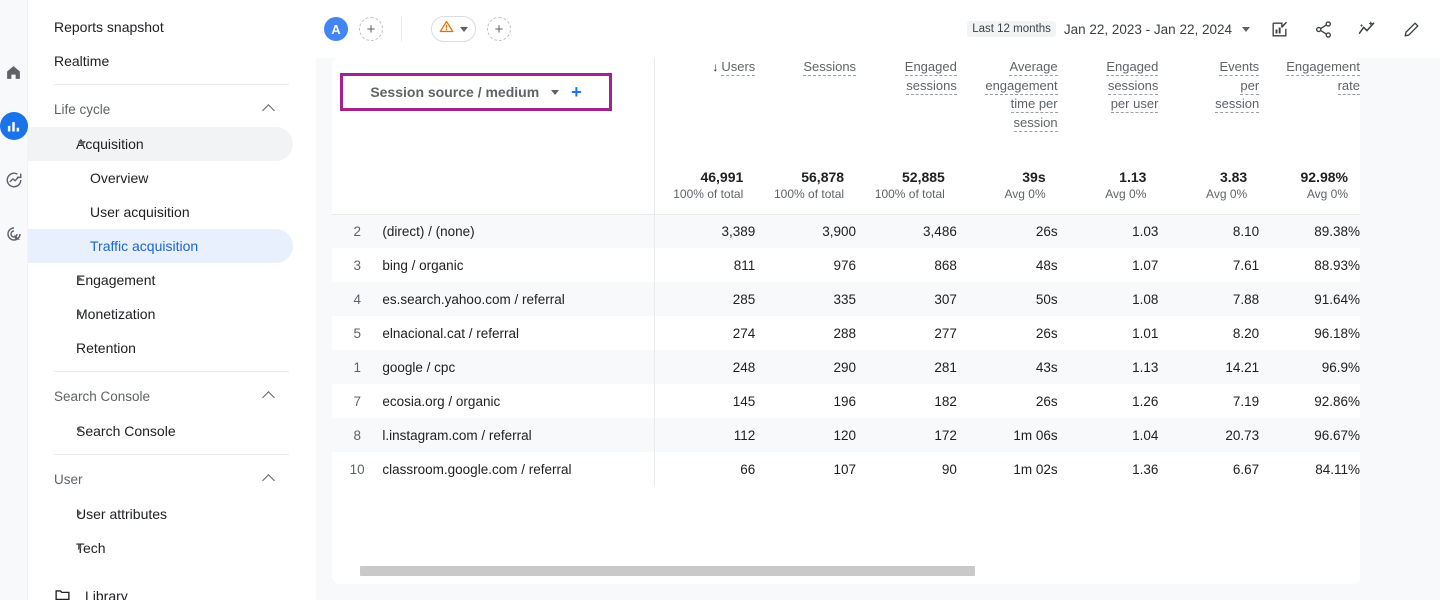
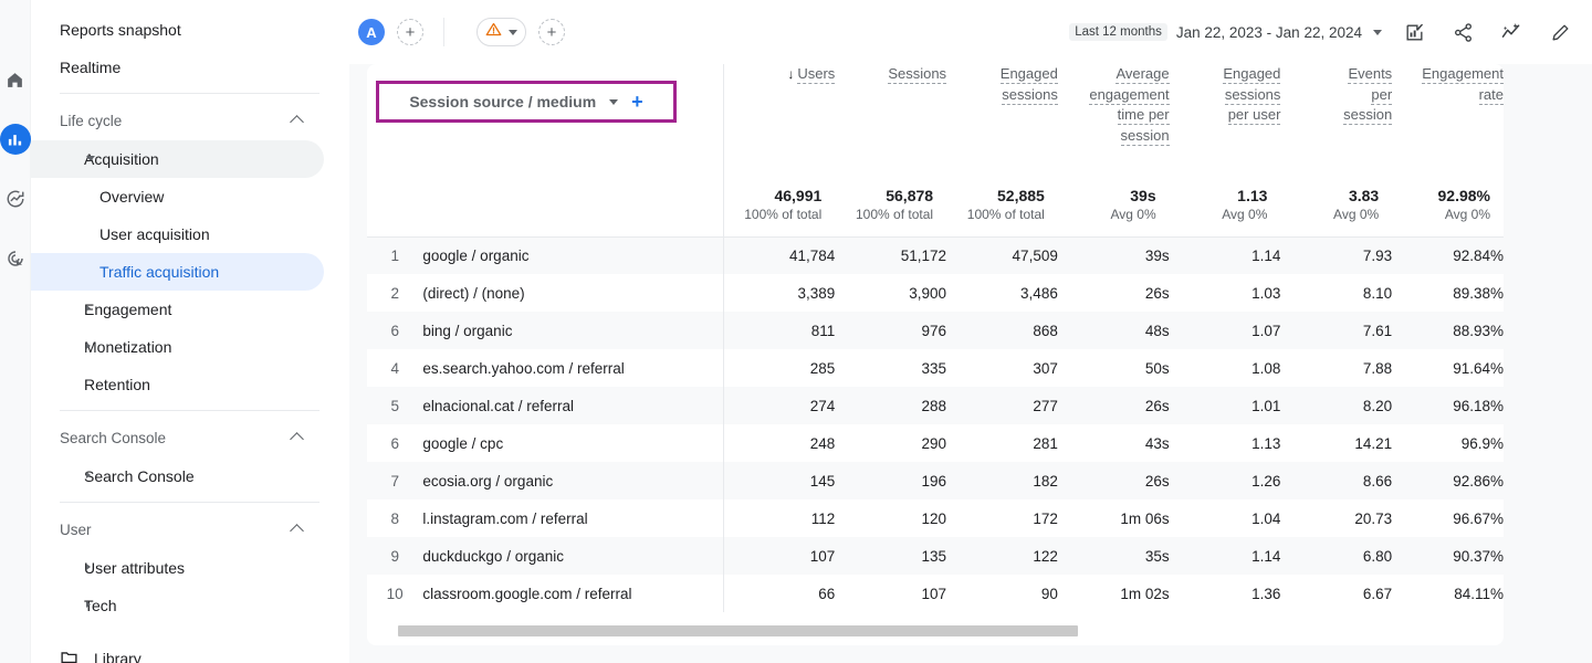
  Reports snapshot
  Realtime
  Life cycle
  Acquisition
  Overview
  User acquisition
  Traffic acquisition
  Engagement
  Monetization
  Retention
  Search Console
  Search Console
  User
  User attributes
  Tech
  Library
  A
  +
  +
  Last 12 months
  Jan 22, 2023 - Jan 22, 2024
  Session source / medium +	↓ Users	Sessions	Engagedsessions	Averageengagementtime persession	Engagedsessionsper user	Eventspersession	Engagementrate
  	46,991 100% of total	56,878 100% of total	52,885 100% of total	39s Avg 0%	1.13 Avg 0%	3.83 Avg 0%	92.98% Avg 0%
+ 1	google / organic	41,784	51,172	47,509	39s	1.14	7.93	92.84%
  2	(direct) / (none)	3,389	3,900	3,486	26s	1.03	8.10	89.38%
- 3	bing / organic	811	976	868	48s	1.07	7.61	88.93%
+ 6	bing / organic	811	976	868	48s	1.07	7.61	88.93%
  4	es.search.yahoo.com / referral	285	335	307	50s	1.08	7.88	91.64%
  5	elnacional.cat / referral	274	288	277	26s	1.01	8.20	96.18%
- 1	google / cpc	248	290	281	43s	1.13	14.21	96.9%
+ 6	google / cpc	248	290	281	43s	1.13	14.21	96.9%
- 7	ecosia.org / organic	145	196	182	26s	1.26	7.19	92.86%
+ 7	ecosia.org / organic	145	196	182	26s	1.26	8.66	92.86%
  8	l.instagram.com / referral	112	120	172	1m 06s	1.04	20.73	96.67%
+ 9	duckduckgo / organic	107	135	122	35s	1.14	6.80	90.37%
  10	classroom.google.com / referral	66	107	90	1m 02s	1.36	6.67	84.11%
